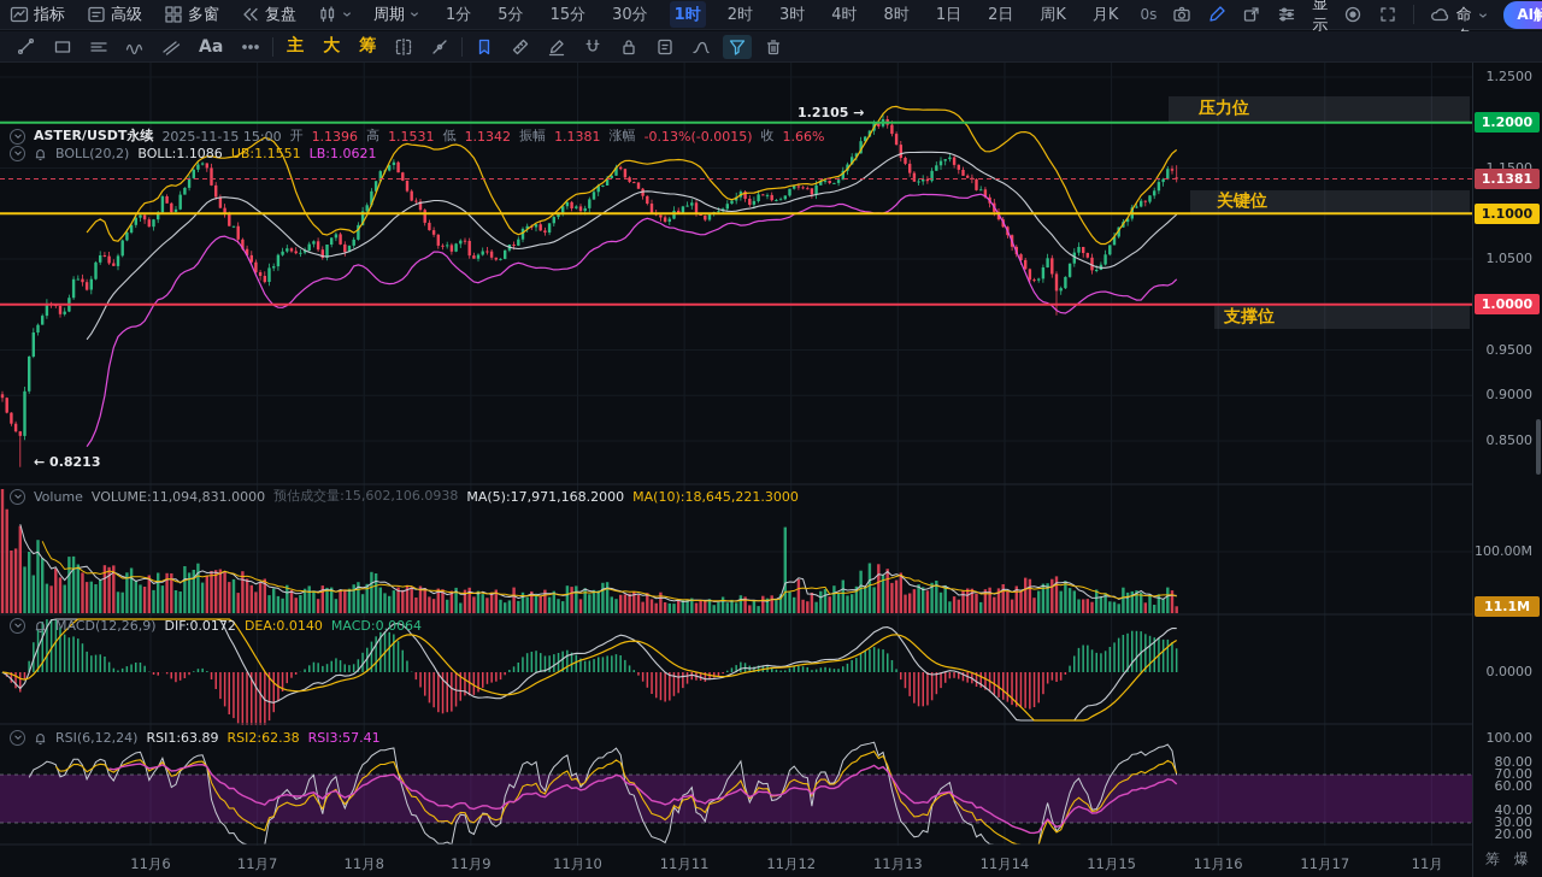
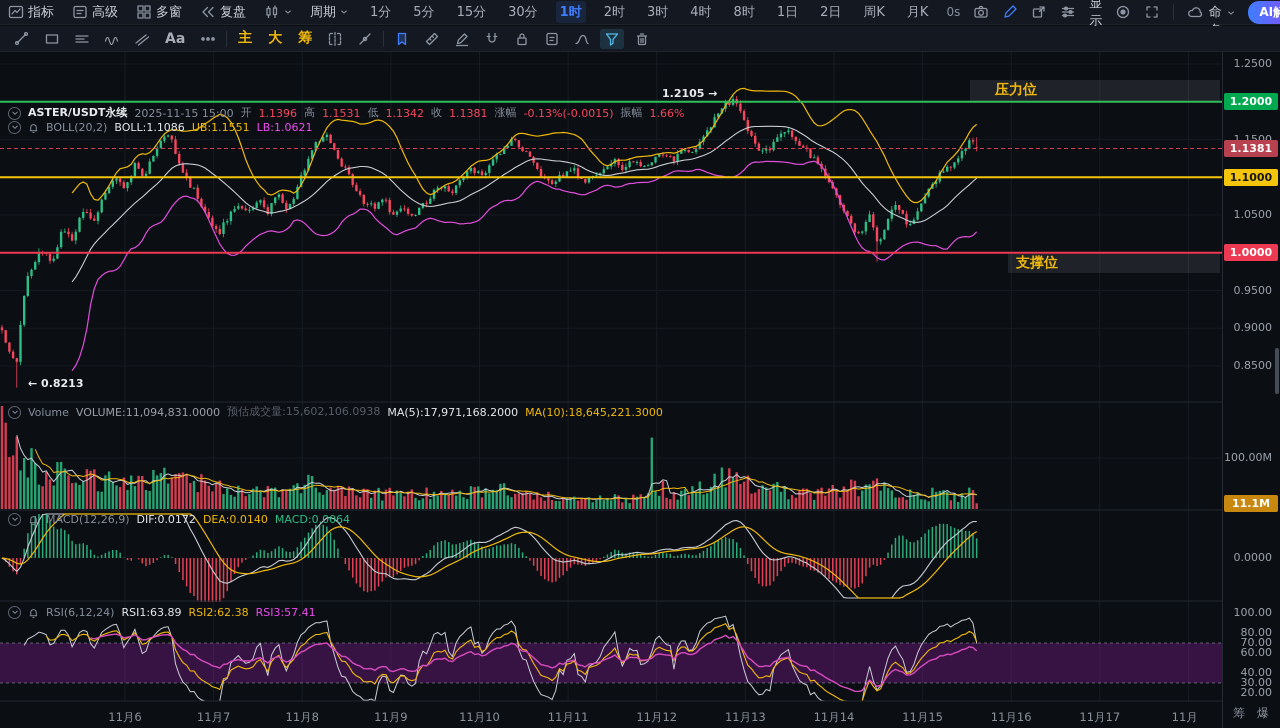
  指标
  高级
  多窗
  复盘
  周期
  1分
  5分
  15分
  30分
  1时
  2时
  3时
  4时
  8时
  1日
  2日
  周K
  月K
  0s
  显示
  AI解
  Aa
  主
  大
  筹
  ASTER/USDT永续
  2025-11-15 15:00
  开
  1.1396
  高
  1.1531
  低
  1.1342
- 振幅
+ 收
  1.1381
  涨幅
  -0.13%(-0.0015)
- 收
+ 振幅
  1.66%
  BOLL(20,2)
  BOLL:1.1086
  UB:1.1551
  LB:1.0621
  Volume
  VOLUME:11,094,831.0000
  预估成交量:15,602,106.0938
  MA(5):17,971,168.2000
  MA(10):18,645,221.3000
  MACD(12,26,9)
  DIF:0.0172
  DEA:0.0140
  MACD:0.0064
  RSI(6,12,24)
  RSI1:63.89
  RSI2:62.38
  RSI3:57.41
  压力位
- 关键位
  支撑位
  1.2105 →
  ← 0.8213
  11月6
  11月7
  11月8
  11月9
  11月10
  11月11
  11月12
  11月13
  11月14
  11月15
  11月16
  11月17
  1.2500
  1.0500
  0.9500
  0.9000
  0.8500
  100.00M
  0.0000
  100.00
  80.00
  70.00
  60.00
  40.00
  30.00
  20.00
  1.2000
  1.1381
  1.1000
  1.0000
  11.1M
  筹
  爆
